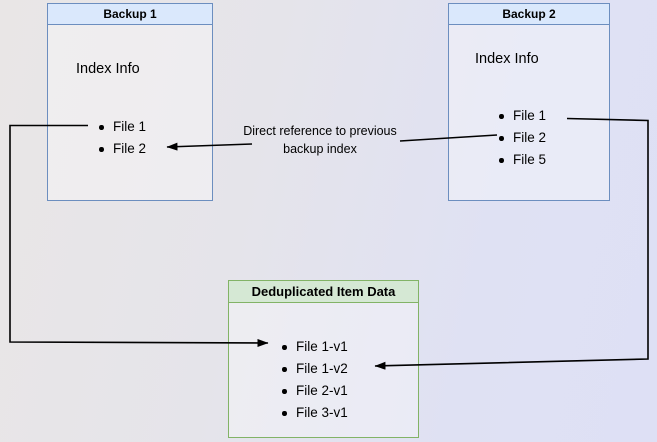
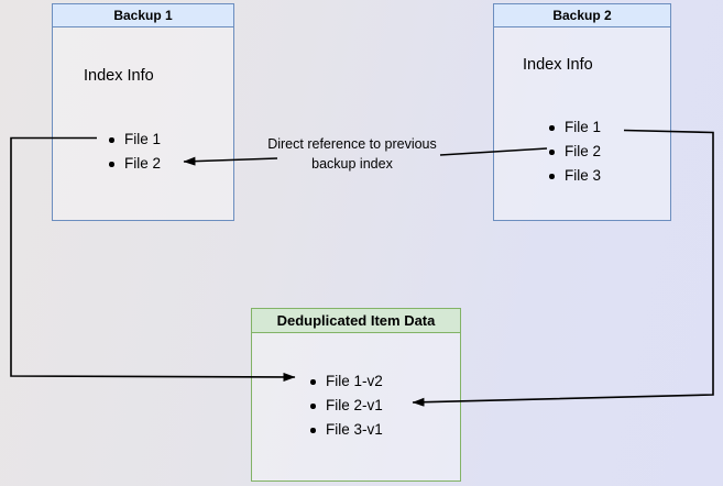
  Backup 1
  Index Info
  File 1
  File 2
  Backup 2
  Index Info
  File 1
  File 2
- File 5
+ File 3
  Deduplicated Item Data
- File 1-v1
  File 1-v2
  File 2-v1
  File 3-v1
  Direct reference to previous backup index
